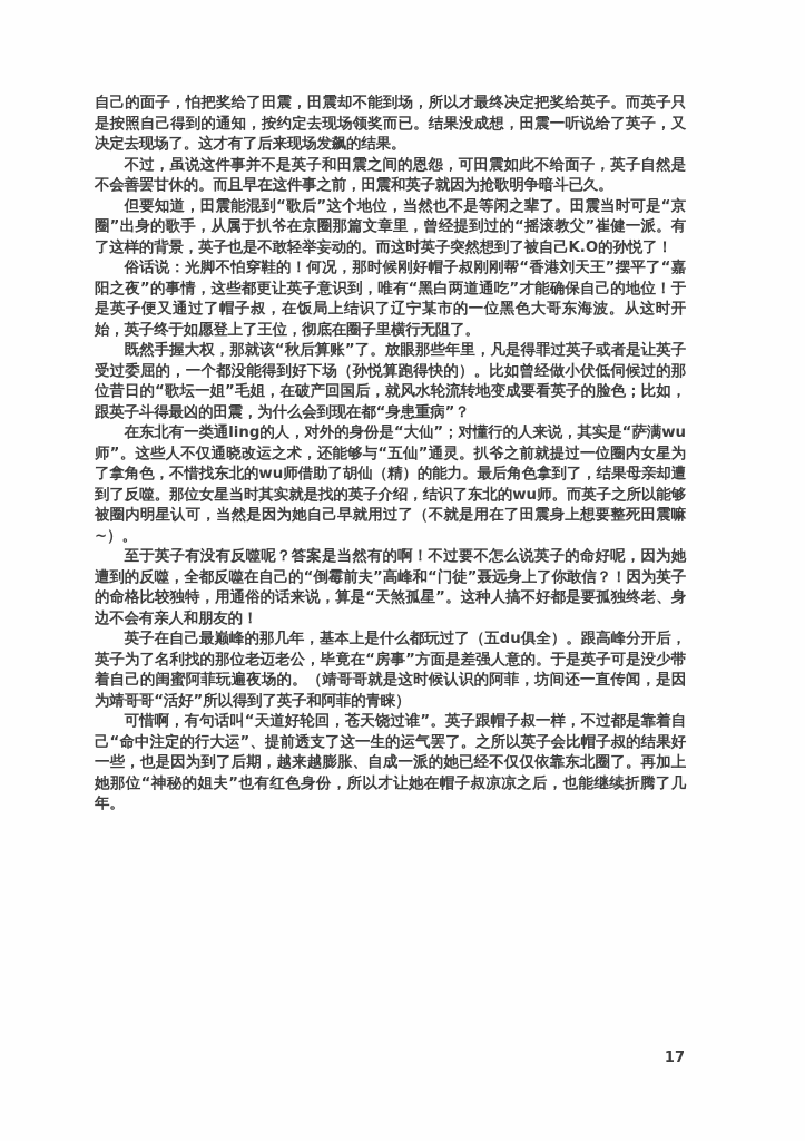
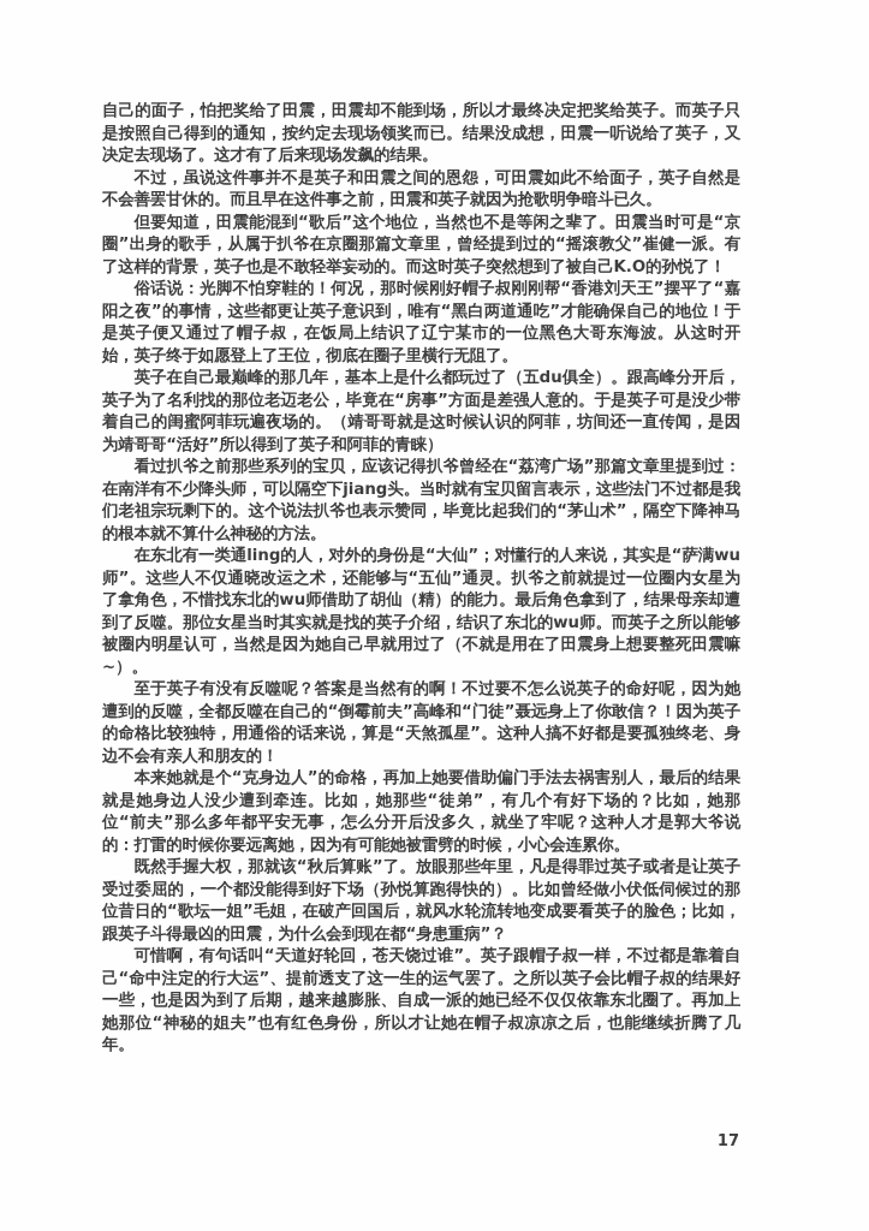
  自己的面子，怕把奖给了田震，田震却不能到场，所以才最终决定把奖给英子。而英子只是按照自己得到的通知，按约定去现场领奖而已。结果没成想，田震一听说给了英子，又决定去现场了。这才有了后来现场发飙的结果。
  不过，虽说这件事并不是英子和田震之间的恩怨，可田震如此不给面子，英子自然是不会善罢甘休的。而且早在这件事之前，田震和英子就因为抢歌明争暗斗已久。
  但要知道，田震能混到“歌后”这个地位，当然也不是等闲之辈了。田震当时可是“京圈”出身的歌手，从属于扒爷在京圈那篇文章里，曾经提到过的“摇滚教父”崔健一派。有了这样的背景，英子也是不敢轻举妄动的。而这时英子突然想到了被自己K.O的孙悦了！
  俗话说：光脚不怕穿鞋的！何况，那时候刚好帽子叔刚刚帮“香港刘天王”摆平了“嘉阳之夜”的事情，这些都更让英子意识到，唯有“黑白两道通吃”才能确保自己的地位！于是英子便又通过了帽子叔，在饭局上结识了辽宁某市的一位黑色大哥东海波。从这时开始，英子终于如愿登上了王位，彻底在圈子里横行无阻了。
- 既然手握大权，那就该“秋后算账”了。放眼那些年里，凡是得罪过英子或者是让英子受过委屈的，一个都没能得到好下场（孙悦算跑得快的）。比如曾经做小伏低伺候过的那位昔日的“歌坛一姐”毛姐，在破产回国后，就风水轮流转地变成要看英子的脸色；比如，跟英子斗得最凶的田震，为什么会到现在都“身患重病”？
+ 英子在自己最巅峰的那几年，基本上是什么都玩过了（五du俱全）。跟高峰分开后，英子为了名利找的那位老迈老公，毕竟在“房事”方面是差强人意的。于是英子可是没少带着自己的闺蜜阿菲玩遍夜场的。（靖哥哥就是这时候认识的阿菲，坊间还一直传闻，是因为靖哥哥“活好”所以得到了英子和阿菲的青睐）
+ 看过扒爷之前那些系列的宝贝，应该记得扒爷曾经在“荔湾广场”那篇文章里提到过：在南洋有不少降头师，可以隔空下jiang头。当时就有宝贝留言表示，这些法门不过都是我们老祖宗玩剩下的。这个说法扒爷也表示赞同，毕竟比起我们的“茅山术”，隔空下降神马的根本就不算什么神秘的方法。
  在东北有一类通ling的人，对外的身份是“大仙”；对懂行的人来说，其实是“萨满wu师”。这些人不仅通晓改运之术，还能够与“五仙”通灵。扒爷之前就提过一位圈内女星为了拿角色，不惜找东北的wu师借助了胡仙（精）的能力。最后角色拿到了，结果母亲却遭到了反噬。那位女星当时其实就是找的英子介绍，结识了东北的wu师。而英子之所以能够被圈内明星认可，当然是因为她自己早就用过了（不就是用在了田震身上想要整死田震嘛~）。
  至于英子有没有反噬呢？答案是当然有的啊！不过要不怎么说英子的命好呢，因为她遭到的反噬，全都反噬在自己的“倒霉前夫”高峰和“门徒”聂远身上了你敢信？！因为英子的命格比较独特，用通俗的话来说，算是“天煞孤星”。这种人搞不好都是要孤独终老、身边不会有亲人和朋友的！
+ 本来她就是个“克身边人”的命格，再加上她要借助偏门手法去祸害别人，最后的结果就是她身边人没少遭到牵连。比如，她那些“徒弟”，有几个有好下场的？比如，她那位“前夫”那么多年都平安无事，怎么分开后没多久，就坐了牢呢？这种人才是郭大爷说的：打雷的时候你要远离她，因为有可能她被雷劈的时候，小心会连累你。
- 英子在自己最巅峰的那几年，基本上是什么都玩过了（五du俱全）。跟高峰分开后，英子为了名利找的那位老迈老公，毕竟在“房事”方面是差强人意的。于是英子可是没少带着自己的闺蜜阿菲玩遍夜场的。（靖哥哥就是这时候认识的阿菲，坊间还一直传闻，是因为靖哥哥“活好”所以得到了英子和阿菲的青睐）
+ 既然手握大权，那就该“秋后算账”了。放眼那些年里，凡是得罪过英子或者是让英子受过委屈的，一个都没能得到好下场（孙悦算跑得快的）。比如曾经做小伏低伺候过的那位昔日的“歌坛一姐”毛姐，在破产回国后，就风水轮流转地变成要看英子的脸色；比如，跟英子斗得最凶的田震，为什么会到现在都“身患重病”？
  可惜啊，有句话叫“天道好轮回，苍天饶过谁”。英子跟帽子叔一样，不过都是靠着自己“命中注定的行大运”、提前透支了这一生的运气罢了。之所以英子会比帽子叔的结果好一些，也是因为到了后期，越来越膨胀、自成一派的她已经不仅仅依靠东北圈了。再加上她那位“神秘的姐夫”也有红色身份，所以才让她在帽子叔凉凉之后，也能继续折腾了几年。
  17
